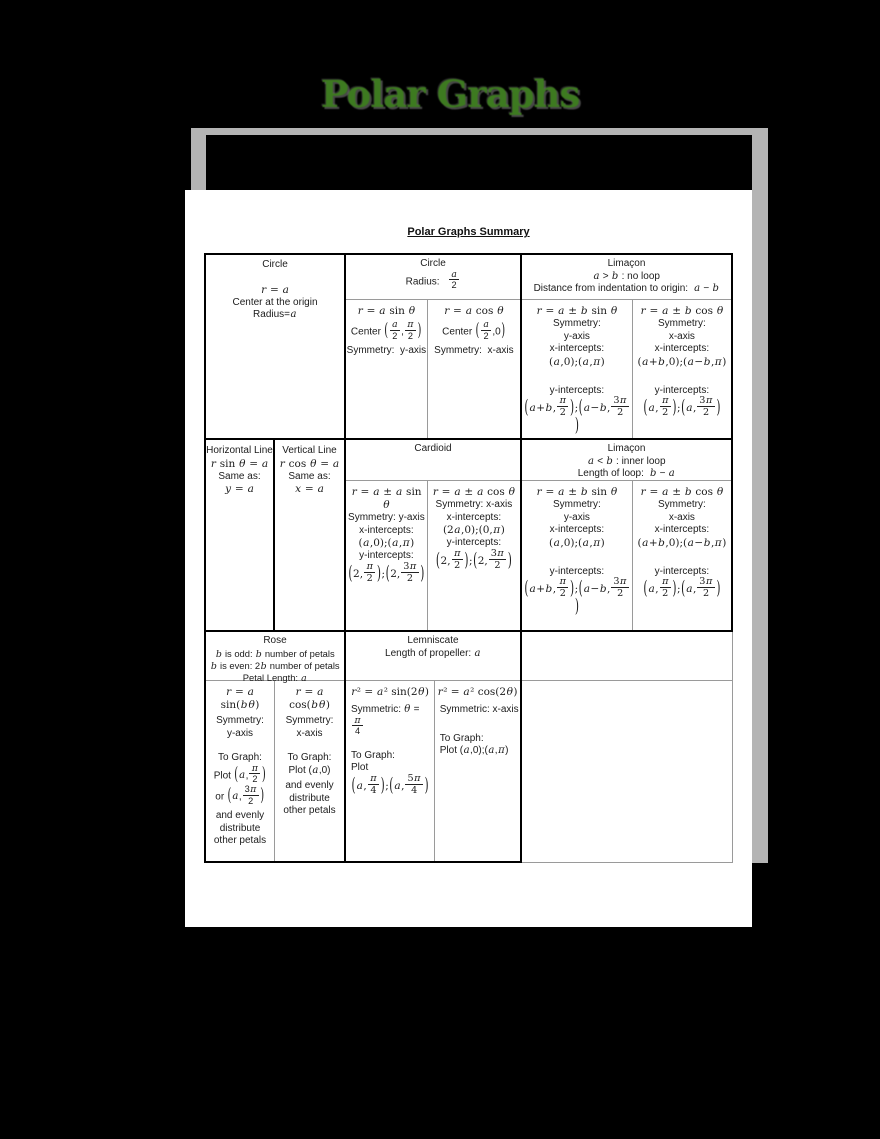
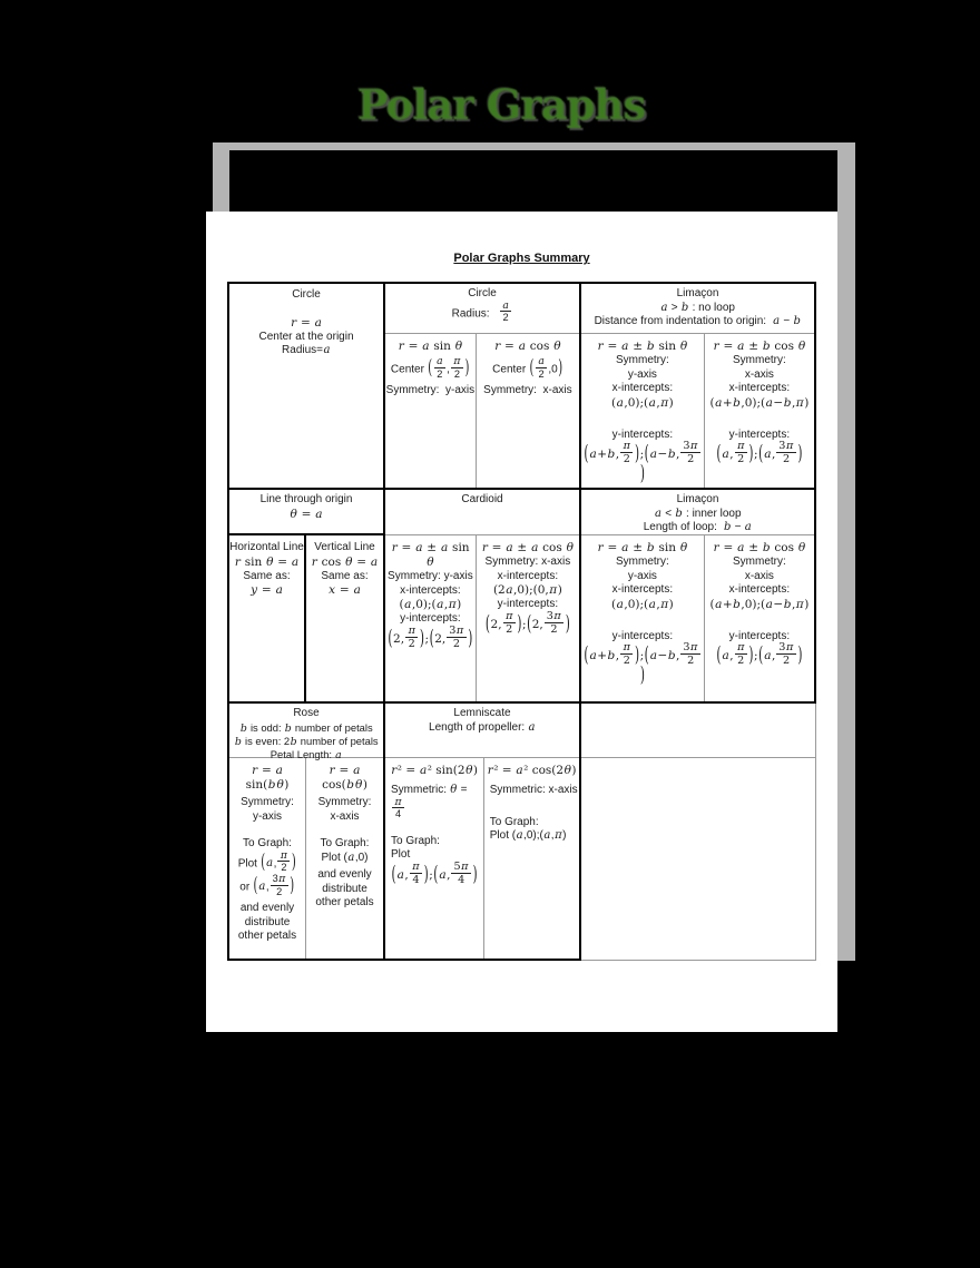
  Polar Graphs
  Polar Graphs Summary
  Circle
  r = a
  Center at the origin
  Radius=a
  Circle
  Radius:
  a
  2
  r = a sin θ
  Center (
  a
  2
  ,
  π
  2
  )
  Symmetry: y-axis
  r = a cos θ
  Center (
  a
  2
  ,0)
  Symmetry: x-axis
  Limaçon
  a > b : no loop
  Distance from indentation to origin: a − b
  r = a ± b sin θ
  Symmetry:
  y-axis
  x-intercepts:
  (a,0);(a,π)
  y-intercepts:
  (a+b,
  π
  2
  );(a−b,
  3π
  2
  )
  r = a ± b cos θ
  Symmetry:
  x-axis
  x-intercepts:
  (a+b,0);(a−b,π)
  y-intercepts:
  (a,
  π
  2
  );(a,
  3π
  2
  )
+ Line through origin
+ θ = a
  Horizontal Line
  r sin θ = a
  Same as:
  y = a
  Vertical Line
  r cos θ = a
  Same as:
  x = a
  Cardioid
  r = a ± a sin θ
  Symmetry: y-axis
  x-intercepts:
  (a,0);(a,π)
  y-intercepts:
  (2,
  π
  2
  );(2,
  3π
  2
  )
  r = a ± a cos θ
  Symmetry: x-axis
  x-intercepts:
  (2a,0);(0,π)
  y-intercepts:
  (2,
  π
  2
  );(2,
  3π
  2
  )
  Limaçon
  a < b : inner loop
  Length of loop: b − a
  r = a ± b sin θ
  Symmetry:
  y-axis
  x-intercepts:
  (a,0);(a,π)
  y-intercepts:
  (a+b,
  π
  2
  );(a−b,
  3π
  2
  )
  r = a ± b cos θ
  Symmetry:
  x-axis
  x-intercepts:
  (a+b,0);(a−b,π)
  y-intercepts:
  (a,
  π
  2
  );(a,
  3π
  2
  )
  Rose
  b is odd: b number of petals
  b is even: 2b number of petals
  Petal Length: a
  r = a sin(bθ)
  Symmetry:
  y-axis
  To Graph:
  Plot (a,
  π
  2
  )
  or (a,
  3π
  2
  )
  and evenly
  distribute
  other petals
  r = a cos(bθ)
  Symmetry:
  x-axis
  To Graph:
  Plot (a,0)
  and evenly
  distribute
  other petals
  Lemniscate
  Length of propeller: a
  r² = a² sin(2θ)
  Symmetric: θ =
  π
  4
  To Graph:
  Plot
  (a,
  π
  4
  );(a,
  5π
  4
  )
  r² = a² cos(2θ)
  Symmetric: x-axis
  To Graph:
  Plot (a,0);(a,π)
